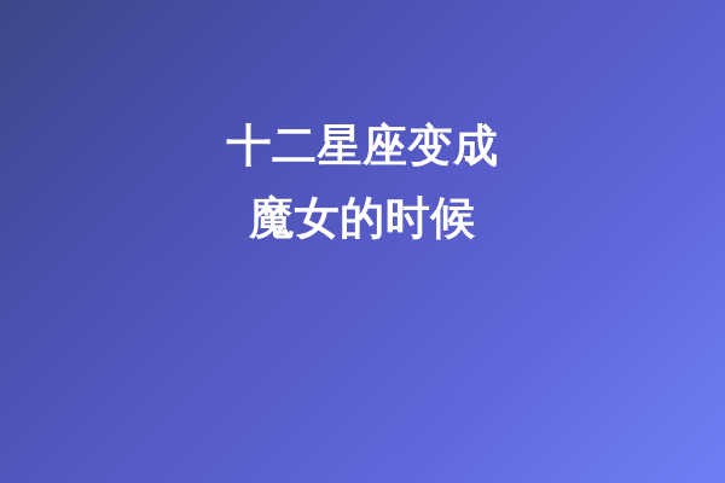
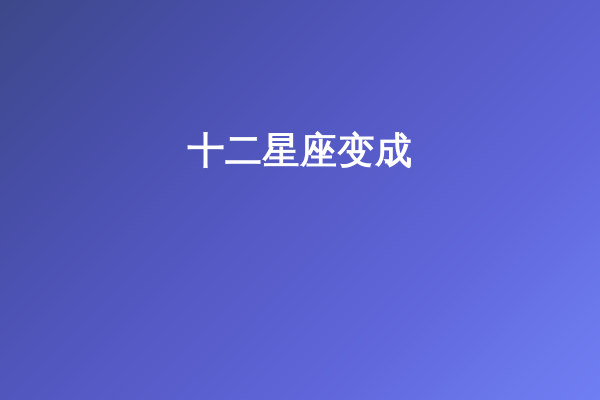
  十二星座变成
- 魔女的时候
